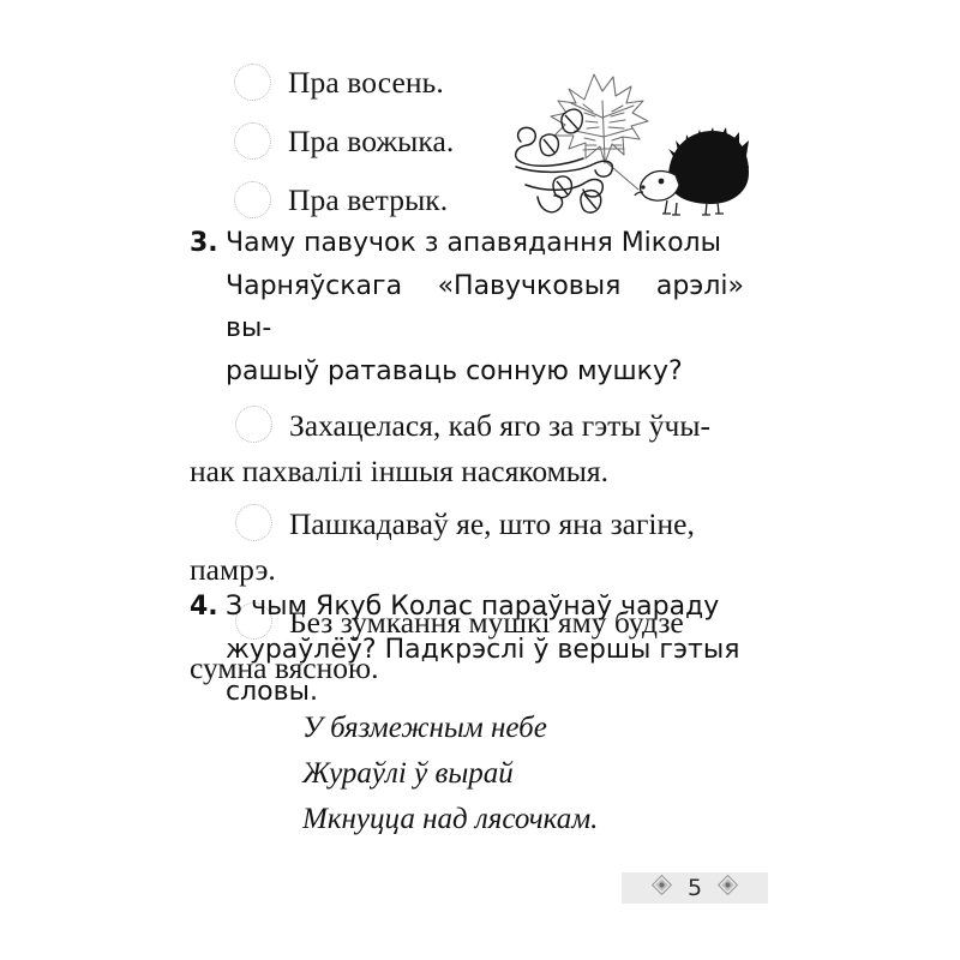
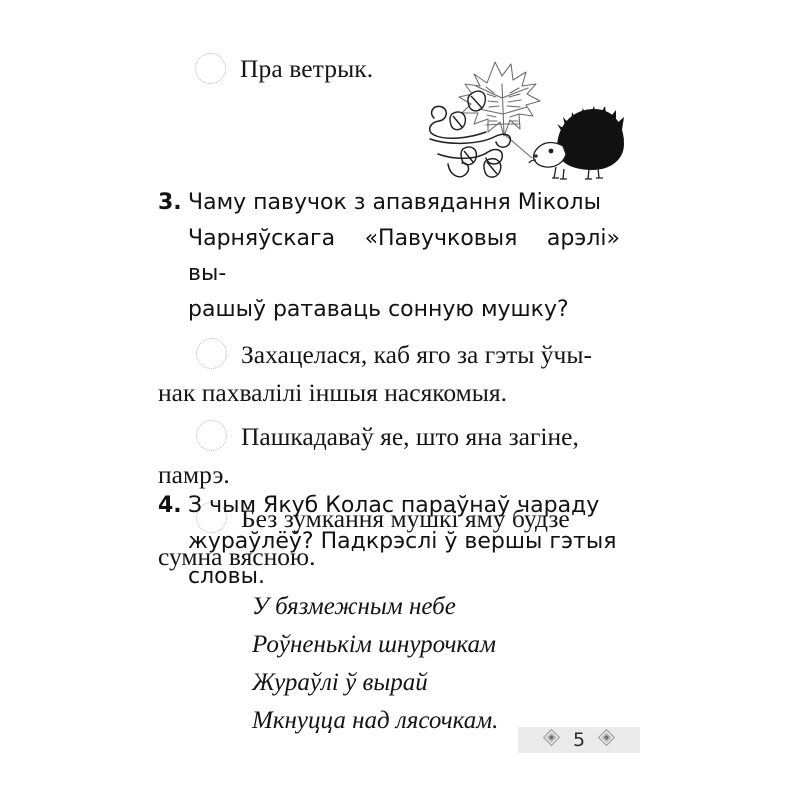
- Пра восень.
- Пра вожыка.
  Пра ветрык.
  3.
  Чаму павучок з апавядання Міколы
  Чарняўскага «Павучковыя арэлі» вы-
  рашыў ратаваць сонную мушку?
  Захацелася, каб яго за гэты ўчы-
  нак пахвалілі іншыя насякомыя.
  Пашкадаваў яе, што яна загіне,
  памрэ.
  Без зумкання мушкі яму будзе
  сумна вясною.
  4.
  З чым Якуб Колас параўнаў чараду
  жураўлёў? Падкрэслі ў вершы гэтыя
  словы.
  У бязмежным небе
+ Роўненькім шнурочкам
  Жураўлі ў вырай
  Мкнуцца над лясочкам.
  5
